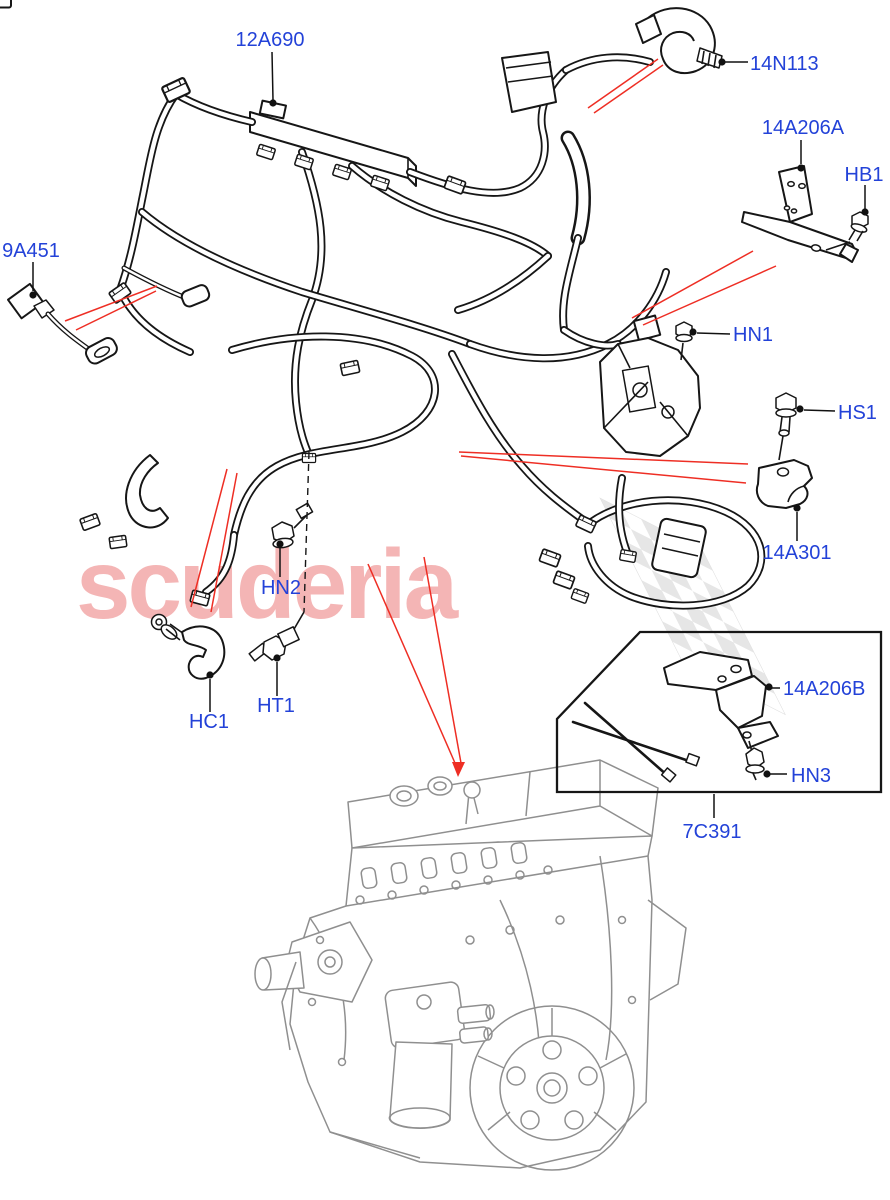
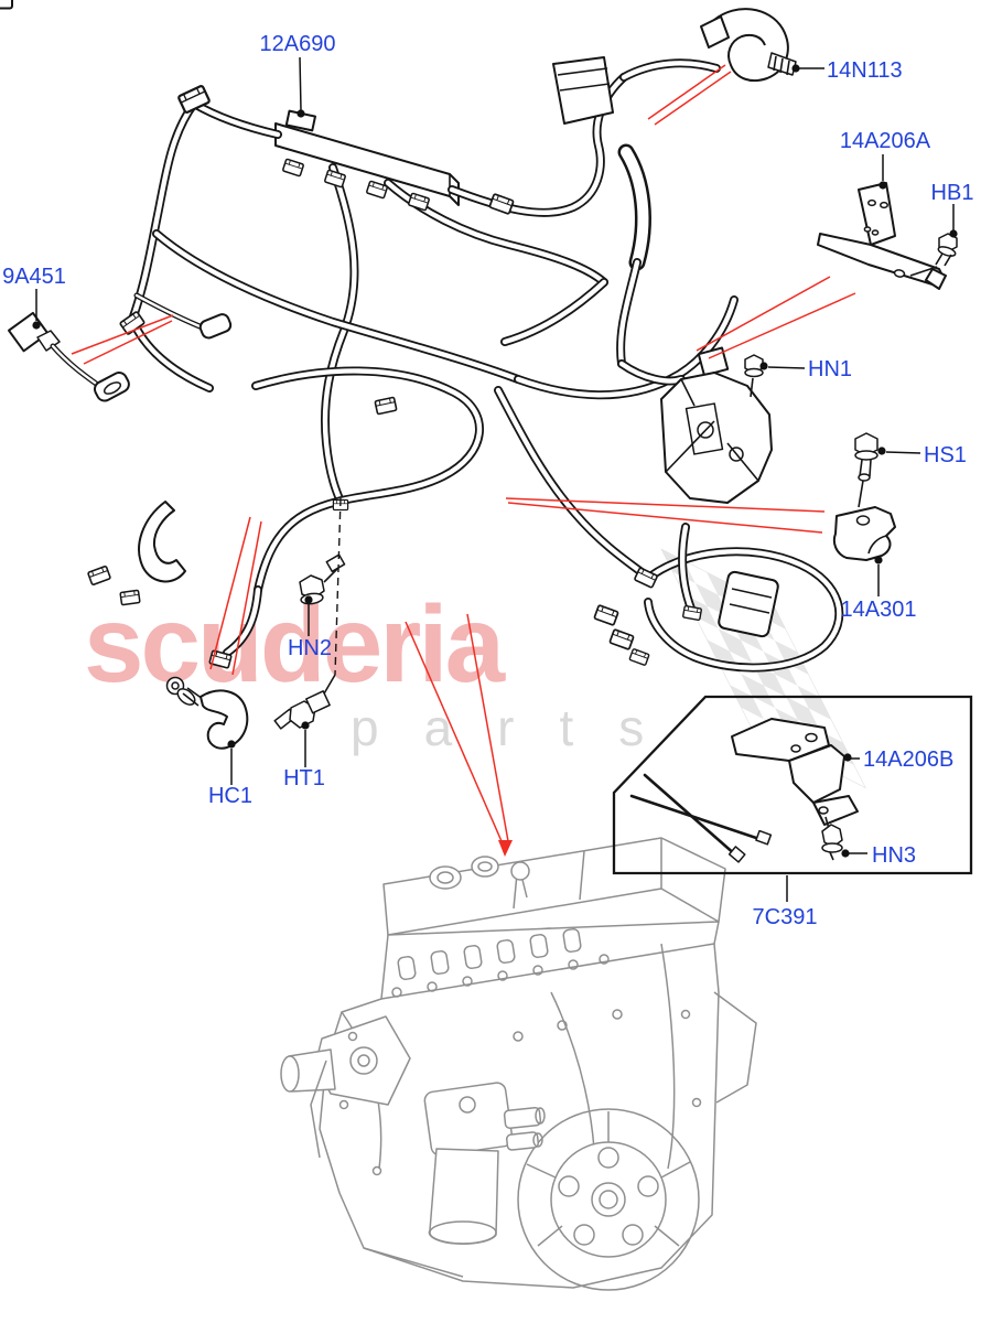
  scuderi
+ parts
  12A690
  14N113
  14A206A
  HB1
  9A451
  HN1
  HS1
  14A301
  HN2
  HT1
  HC1
  14A206B
  HN3
  7C391
